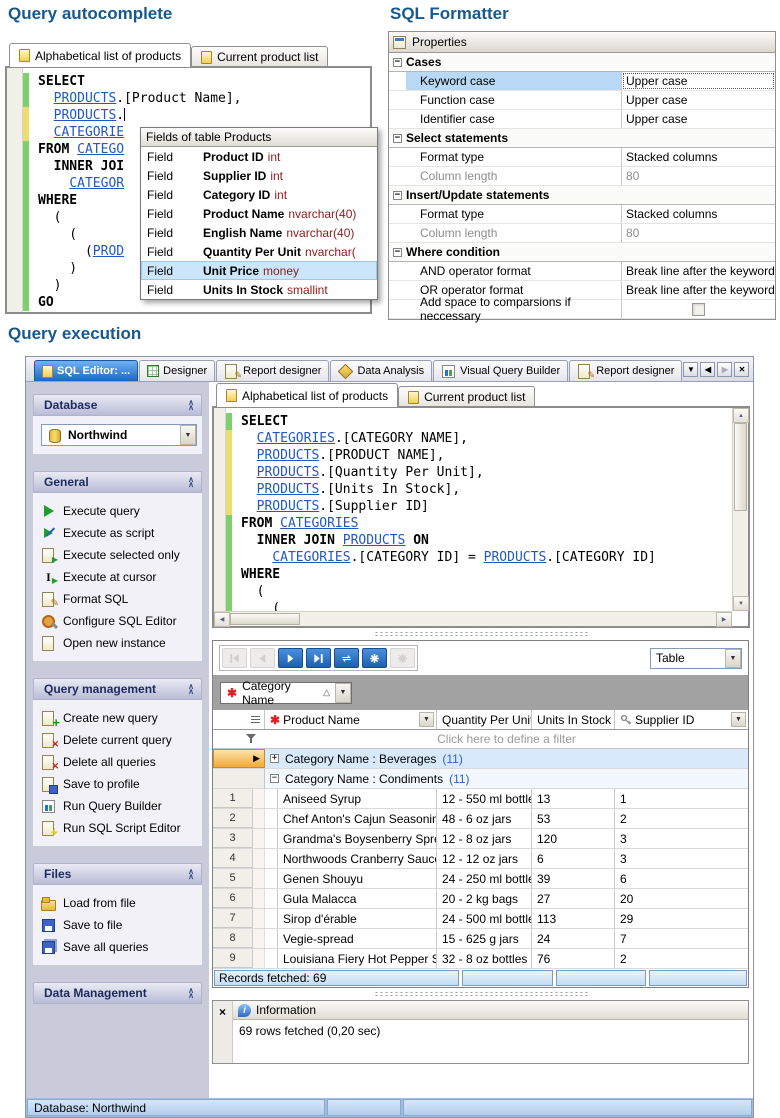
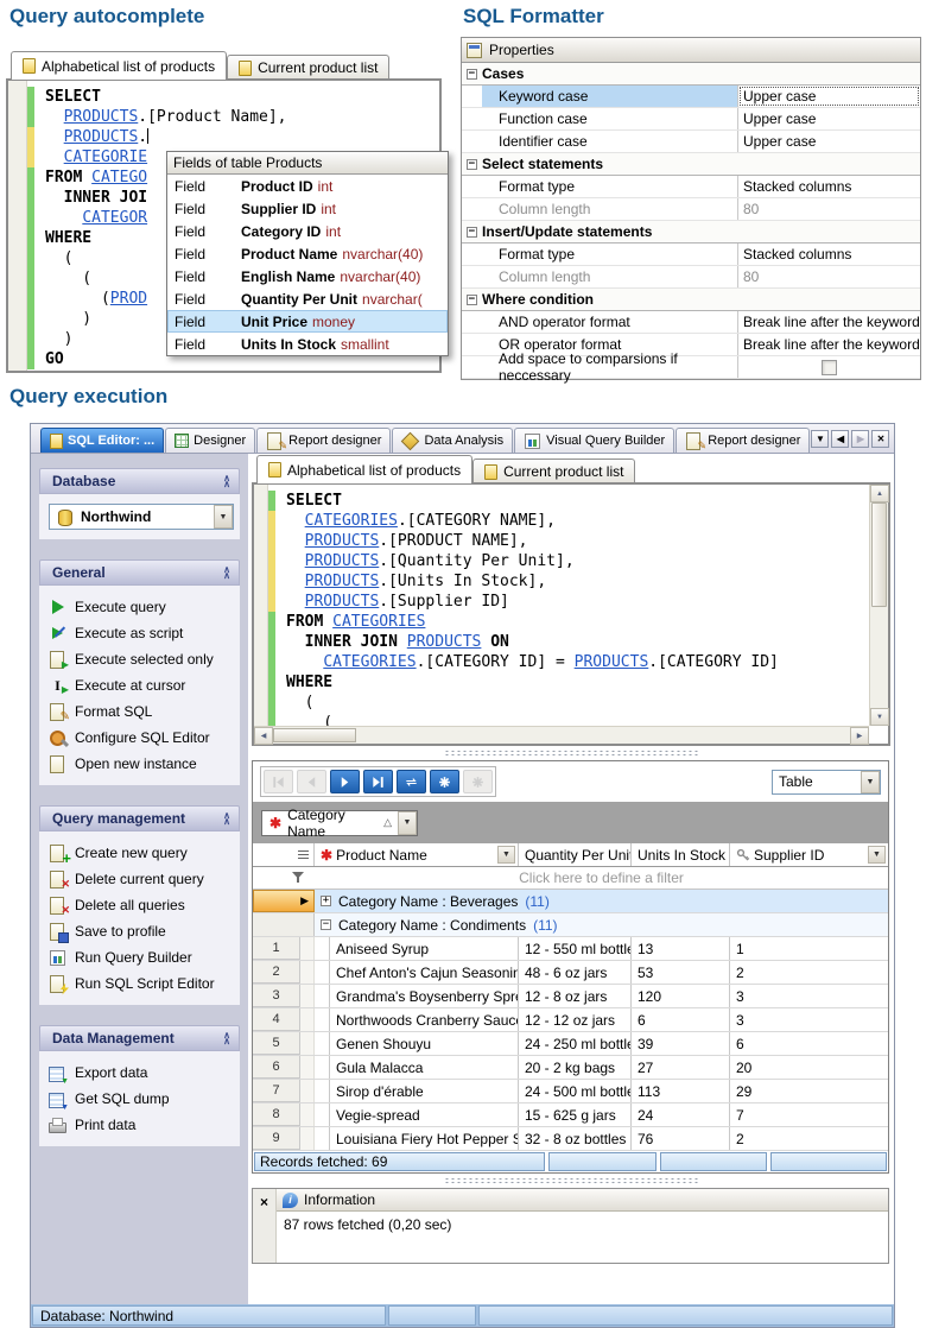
  Query autocomplete
  Alphabetical list of products
  Current product list
  SELECT
  PRODUCTS.[Product Name],
  PRODUCTS.
  CATEGORIE
  FROM CATEGO
  INNER JOI
  CATEGOR
  WHERE
  (
  (
  (PROD
  )
  )
  GO
  Fields of table Products
  Field
  Product ID
  int
  Field
  Supplier ID
  int
  Field
  Category ID
  int
  Field
  Product Name
  nvarchar(40)
  Field
  English Name
  nvarchar(40)
  Field
  Quantity Per Unit
  nvarchar(
  Field
  Unit Price
  money
  Field
  Units In Stock
  smallint
  SQL Formatter
  Properties
  −
  Cases
  Keyword case
  Upper case
  Function case
  Upper case
  Identifier case
  Upper case
  −
  Select statements
  Format type
  Stacked columns
  Column length
  80
  −
  Insert/Update statements
  Format type
  Stacked columns
  Column length
  80
  −
  Where condition
  AND operator format
  Break line after the keyword
  OR operator format
  Break line after the keyword
  Add space to comparsions if neccessary
  Query execution
  SQL Editor: ...
  Designer
  Report designer
  Data Analysis
  Visual Query Builder
  Report designer
  ▼
  ◀
  ▶
  ✕
  Database
  Northwind
  General
  Execute query
  Execute as script
  Execute selected only
  Execute at cursor
  Format SQL
  Configure SQL Editor
  Open new instance
  Query management
  Create new query
  Delete current query
  Delete all queries
  Save to profile
  Run Query Builder
  Run SQL Script Editor
- Files
- Load from file
- Save to file
- Save all queries
  Data Management
+ Export data
+ Get SQL dump
+ Print data
  Alphabetical list of products
  Current product list
  SELECT
  CATEGORIES.[CATEGORY NAME],
  PRODUCTS.[PRODUCT NAME],
  PRODUCTS.[Quantity Per Unit],
  PRODUCTS.[Units In Stock],
  PRODUCTS.[Supplier ID]
  FROM CATEGORIES
  INNER JOIN PRODUCTS ON
  CATEGORIES.[CATEGORY ID] = PRODUCTS.[CATEGORY ID]
  WHERE
  (
  (
  Table
  ✱
  Category Name
  △
  ✱
  Product Name
  Quantity Per Uni
  Units In Stock
  Supplier ID
  Click here to define a filter
  ▶
  +
  Category Name : Beverages
  (11)
  −
  Category Name : Condiments
  (11)
  1
  Aniseed Syrup
  12 - 550 ml bottle
  13
  1
  2
  Chef Anton's Cajun Seasonin
  48 - 6 oz jars
  53
  2
  3
  Grandma's Boysenberry Spr
  12 - 8 oz jars
  120
  3
  4
  Northwoods Cranberry Sauc
  12 - 12 oz jars
  6
  3
  5
  Genen Shouyu
  24 - 250 ml bottle
  39
  6
  6
  Gula Malacca
  20 - 2 kg bags
  27
  20
  7
  Sirop d'érable
  24 - 500 ml bottle
  113
  29
  8
  Vegie-spread
  15 - 625 g jars
  24
  7
  9
  Louisiana Fiery Hot Pepper S
  32 - 8 oz bottles
  76
  2
  Records fetched: 69
  ×
  i
  Information
- 69 rows fetched (0,20 sec)
+ 87 rows fetched (0,20 sec)
  Database: Northwind
